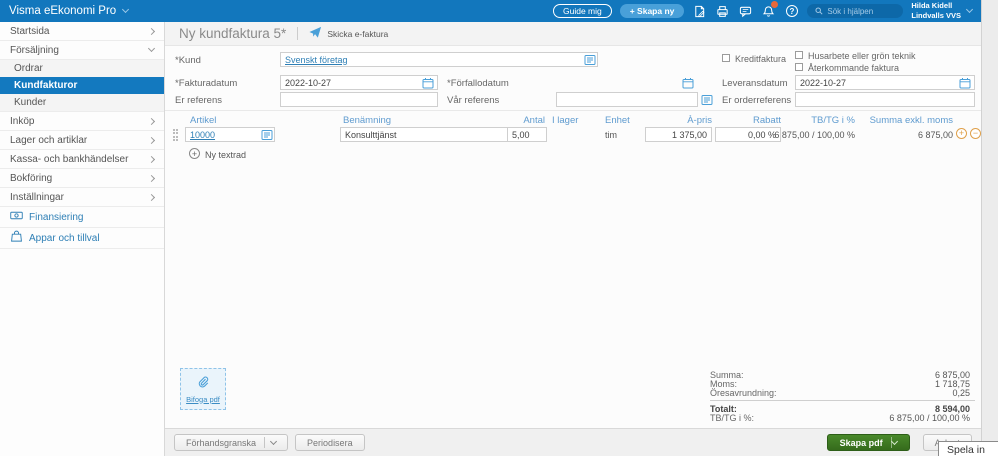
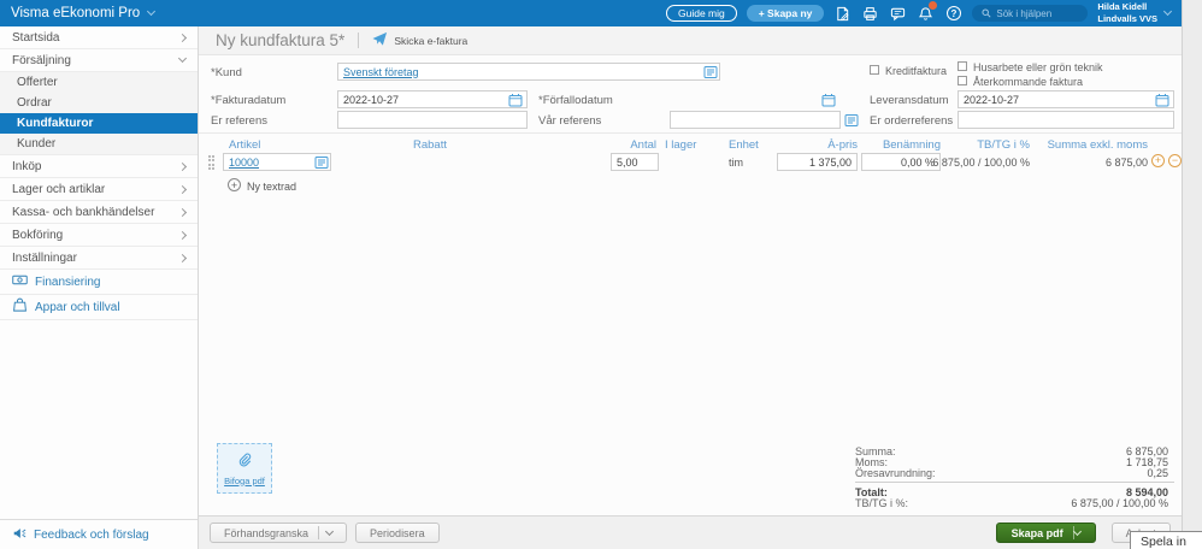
  Visma eEkonomi Pro
  Guide mig
  + Skapa ny
  Sök i hjälpen
  Hilda Kidell
  Lindvalls VVS
  Startsida
  Försäljning
+ Offerter
  Ordrar
  Kundfakturor
  Kunder
  Inköp
  Lager och artiklar
  Kassa- och bankhändelser
  Bokföring
  Inställningar
  Finansiering
  Appar och tillval
+ Feedback och förslag
  Ny kundfaktura 5*
  Skicka e-faktura
  *Kund
  Svenskt företag
  Kreditfaktura
  Husarbete eller grön teknik
  Återkommande faktura
  *Fakturadatum
  2022-10-27
  *Förfallodatum
  Leveransdatum
  2022-10-27
  Er referens
  Vår referens
  Er orderreferens
  Artikel
- Benämning
+ Rabatt
  Antal
  I lager
  Enhet
  À-pris
- Rabatt
+ Benämning
  TB/TG i %
  Summa exkl. moms
  10000
- Konsulttjänst
  5,00
  tim
  1 375,00
  0,00 %
  6 875,00 / 100,00 %
  6 875,00
  Ny textrad
  Bifoga pdf
  Summa:
  6 875,00
  Moms:
  1 718,75
  Öresavrundning:
  0,25
  Totalt:
  8 594,00
  TB/TG i %:
  6 875,00 / 100,00 %
  Förhandsgranska
  Periodisera
  Skapa pdf
  Spela in
